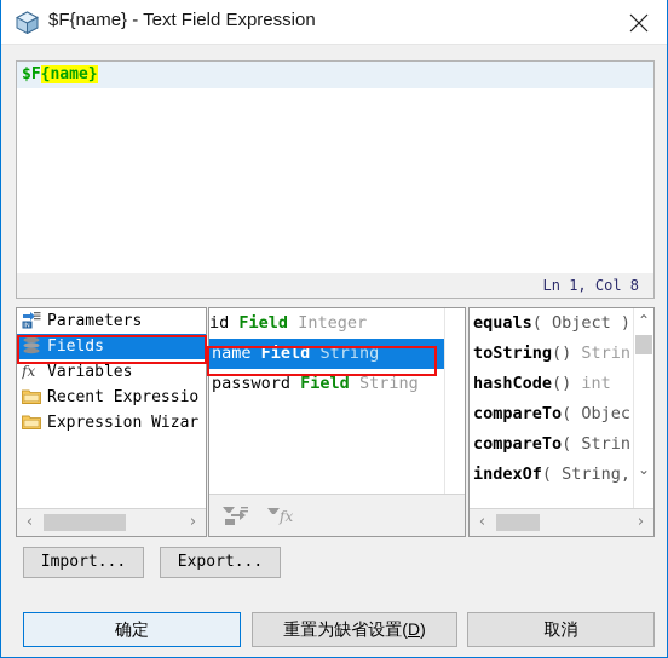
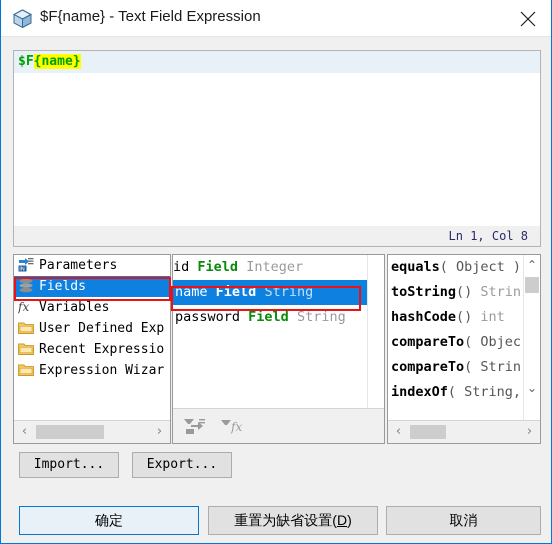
  $F{name} - Text Field Expression
  $F{name}
  Ln 1, Col 8
  Parameters
  Fields
  fx
  Variables
+ User Defined Exp
  Recent Expressio
  Expression Wizar
  ‹
  ›
  id Field Integer
  name Field String
  password Field String
  fx
  equals( Object )
  toString() Strin
  hashCode() int
  compareTo( Objec
  compareTo( Strin
  indexOf( String,
  ⌃
  ⌄
  ‹
  ›
  Import...
  Export...
  确定
  重置为缺省设置(D)
  取消
